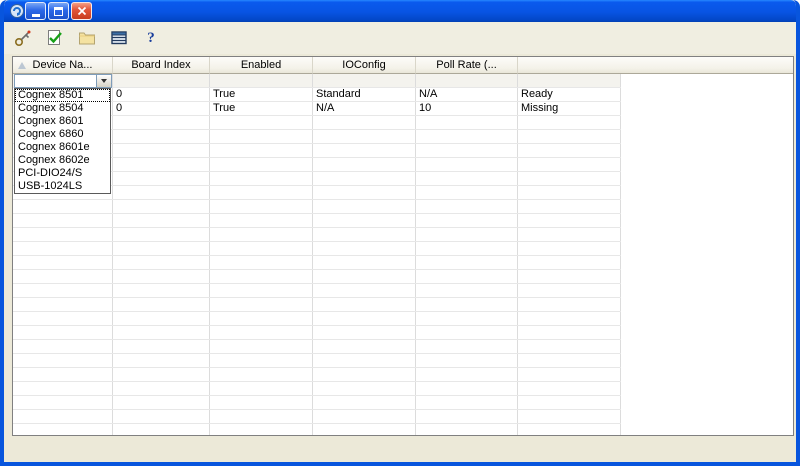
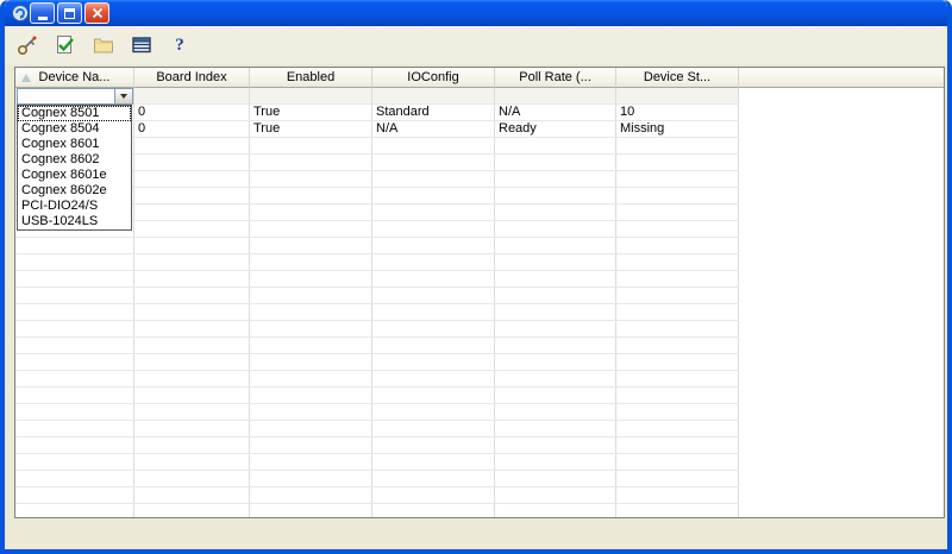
  ?
  Device Na...
  Board Index
  Enabled
  IOConfig
  Poll Rate (...
+ Device St...
  0
  True
  Standard
  N/A
- Ready
+ 10
  0
  True
  N/A
- 10
+ Ready
  Missing
  Cognex 8501
  Cognex 8504
  Cognex 8601
- Cognex 6860
+ Cognex 8602
  Cognex 8601e
  Cognex 8602e
  PCI-DIO24/S
  USB-1024LS
